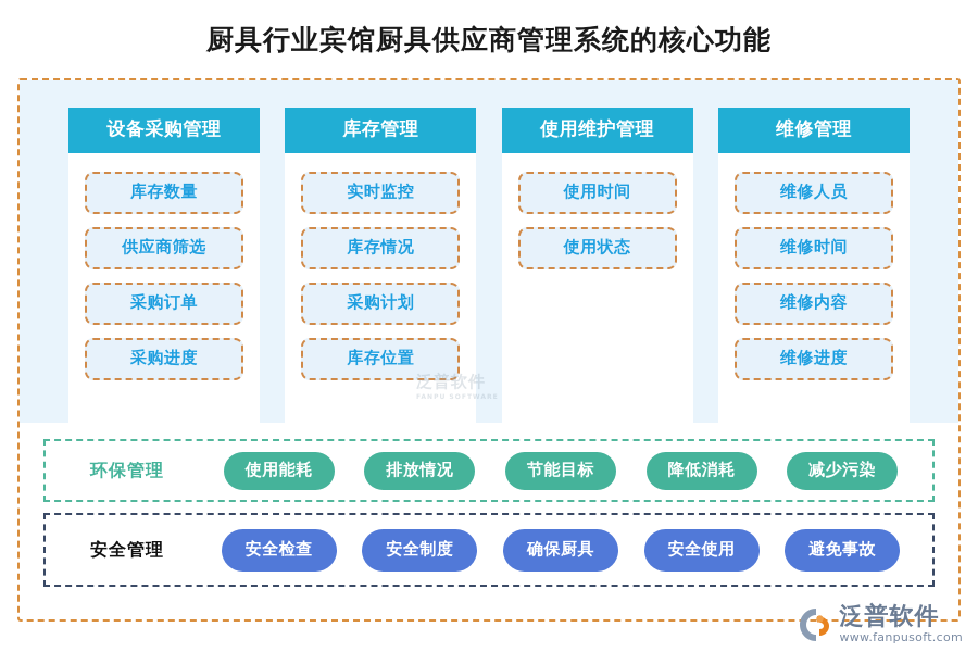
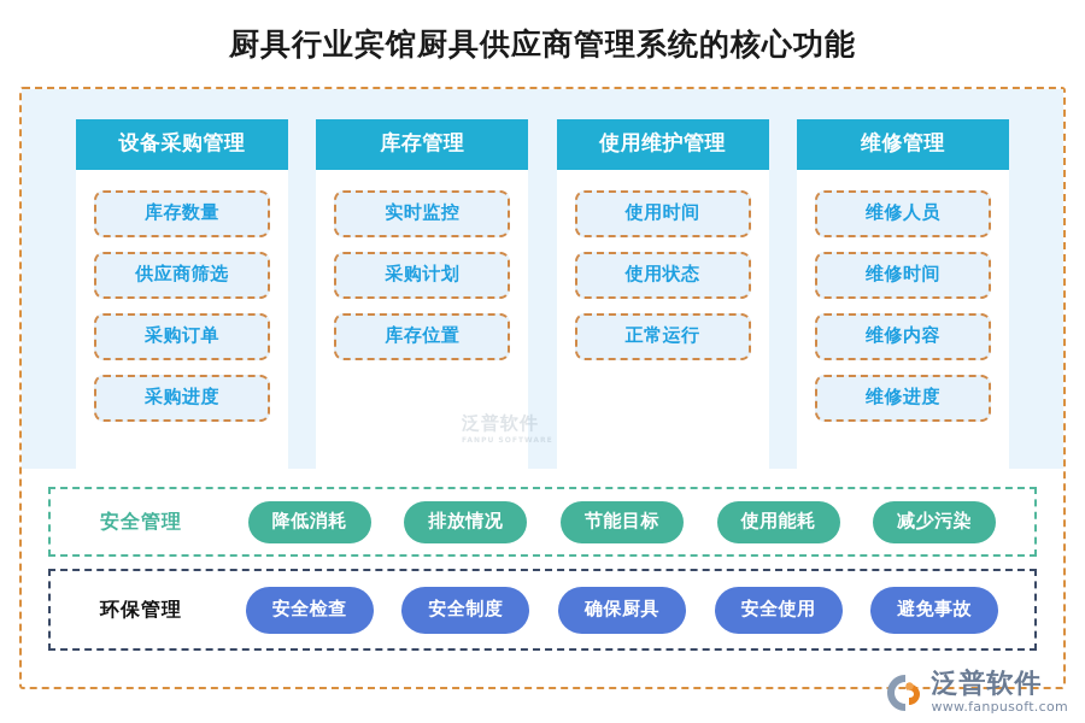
  厨具行业宾馆厨具供应商管理系统的核心功能
  设备采购管理
  库存数量
  供应商筛选
  采购订单
  采购进度
  库存管理
  实时监控
- 库存情况
  采购计划
  库存位置
  使用维护管理
  使用时间
  使用状态
+ 正常运行
  维修管理
  维修人员
  维修时间
  维修内容
  维修进度
  泛普软件
- 环保管理
+ 安全管理
- 使用能耗
+ 降低消耗
  排放情况
  节能目标
- 降低消耗
+ 使用能耗
  减少污染
- 安全管理
+ 环保管理
  安全检查
  安全制度
  确保厨具
  安全使用
  避免事故
  泛普软件
  www.fanpusoft.com
